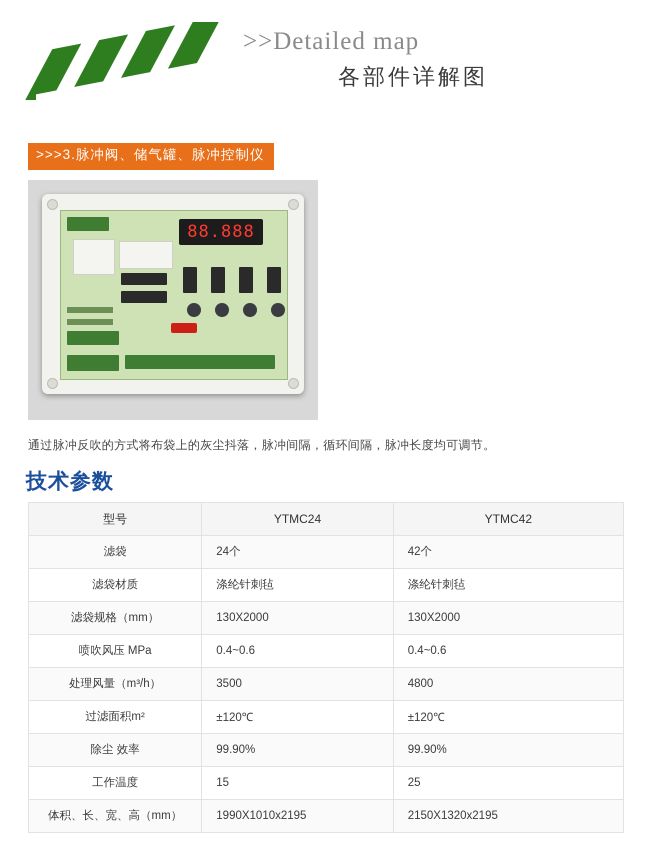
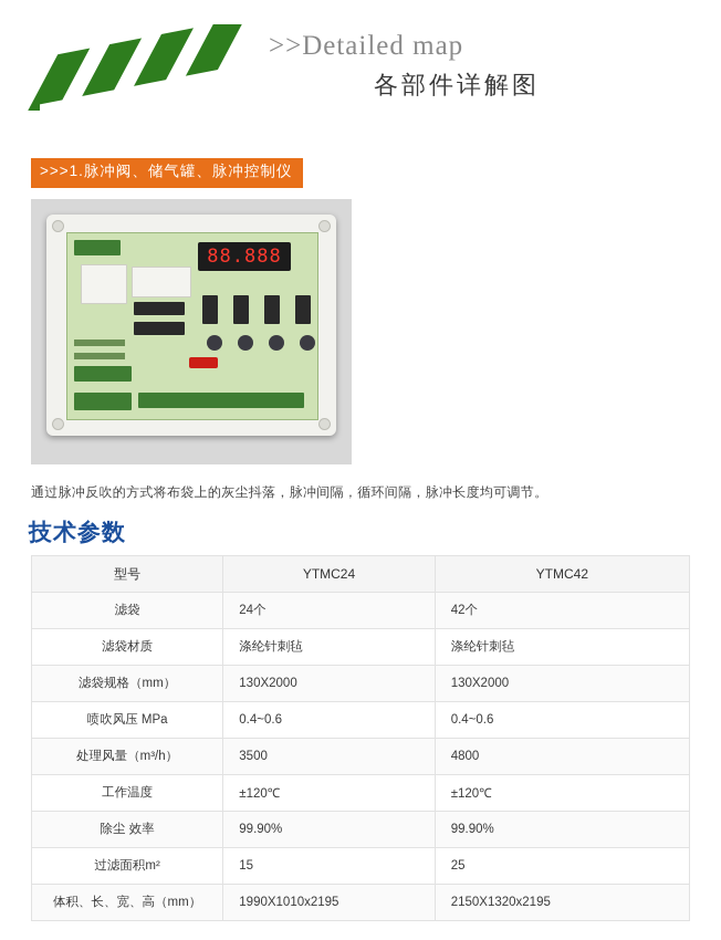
  >>Detailed map
  各部件详解图
- >>>3.脉冲阀、储气罐、脉冲控制仪
+ >>>1.脉冲阀、储气罐、脉冲控制仪
  88.888
  通过脉冲反吹的方式将布袋上的灰尘抖落，脉冲间隔，循环间隔，脉冲长度均可调节。
  技术参数
  型号	YTMC24	YTMC42
  滤袋	24个	42个
  滤袋材质	涤纶针刺毡	涤纶针刺毡
  滤袋规格（mm）	130X2000	130X2000
  喷吹风压 MPa	0.4~0.6	0.4~0.6
  处理风量（m³/h）	3500	4800
- 过滤面积m²	±120℃	±120℃
+ 工作温度	±120℃	±120℃
  除尘 效率	99.90%	99.90%
- 工作温度	15	25
+ 过滤面积m²	15	25
  体积、长、宽、高（mm）	1990X1010x2195	2150X1320x2195
